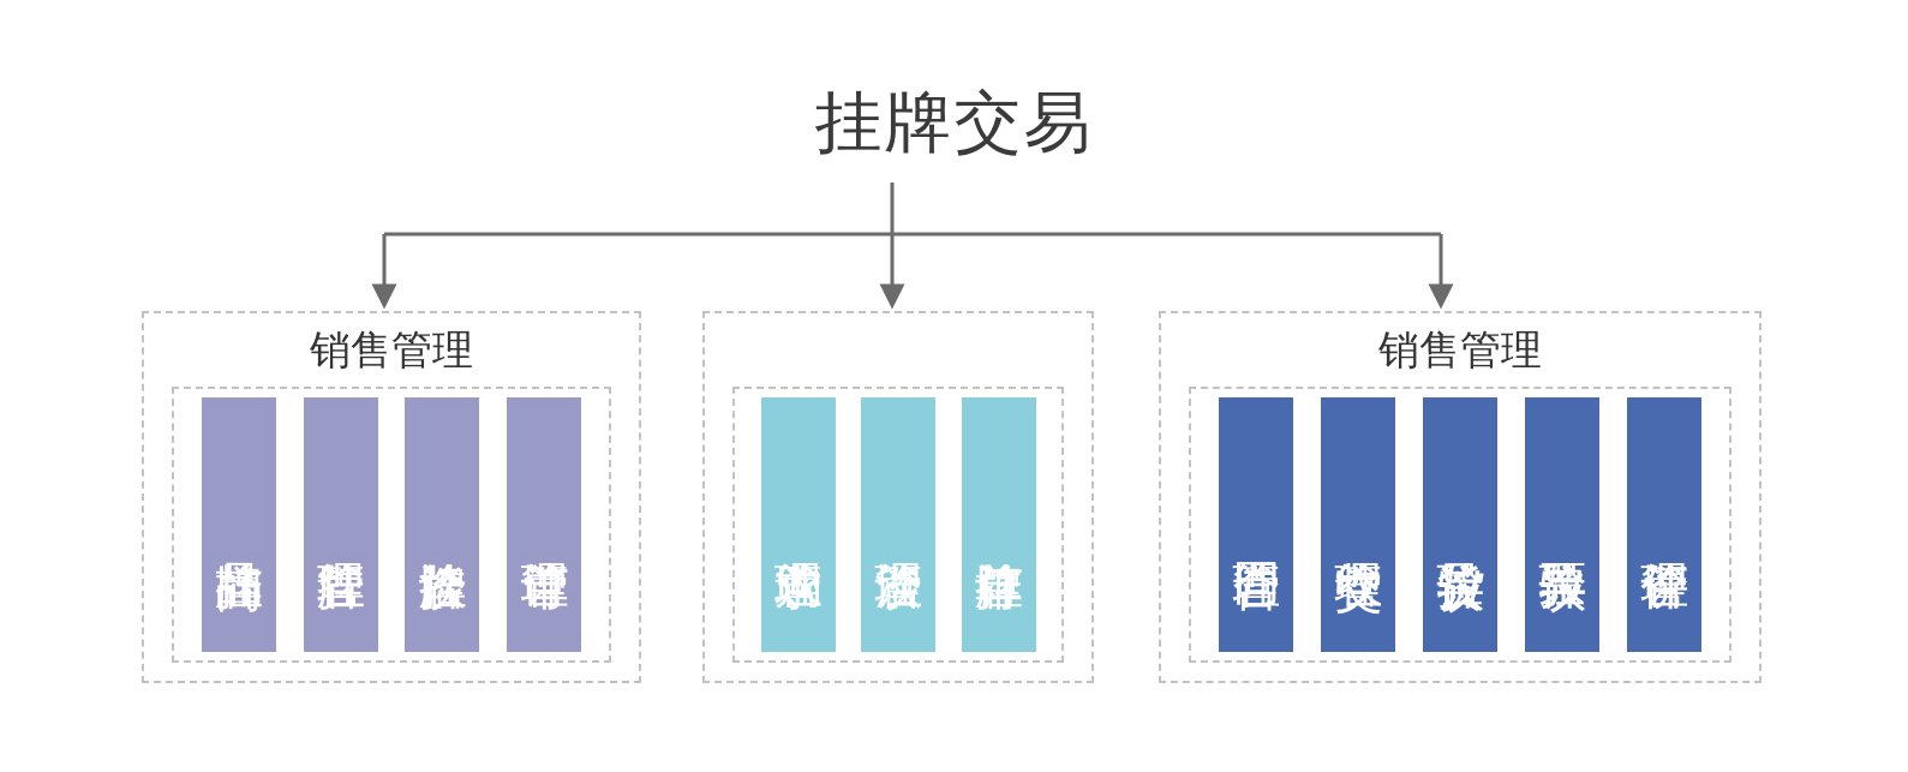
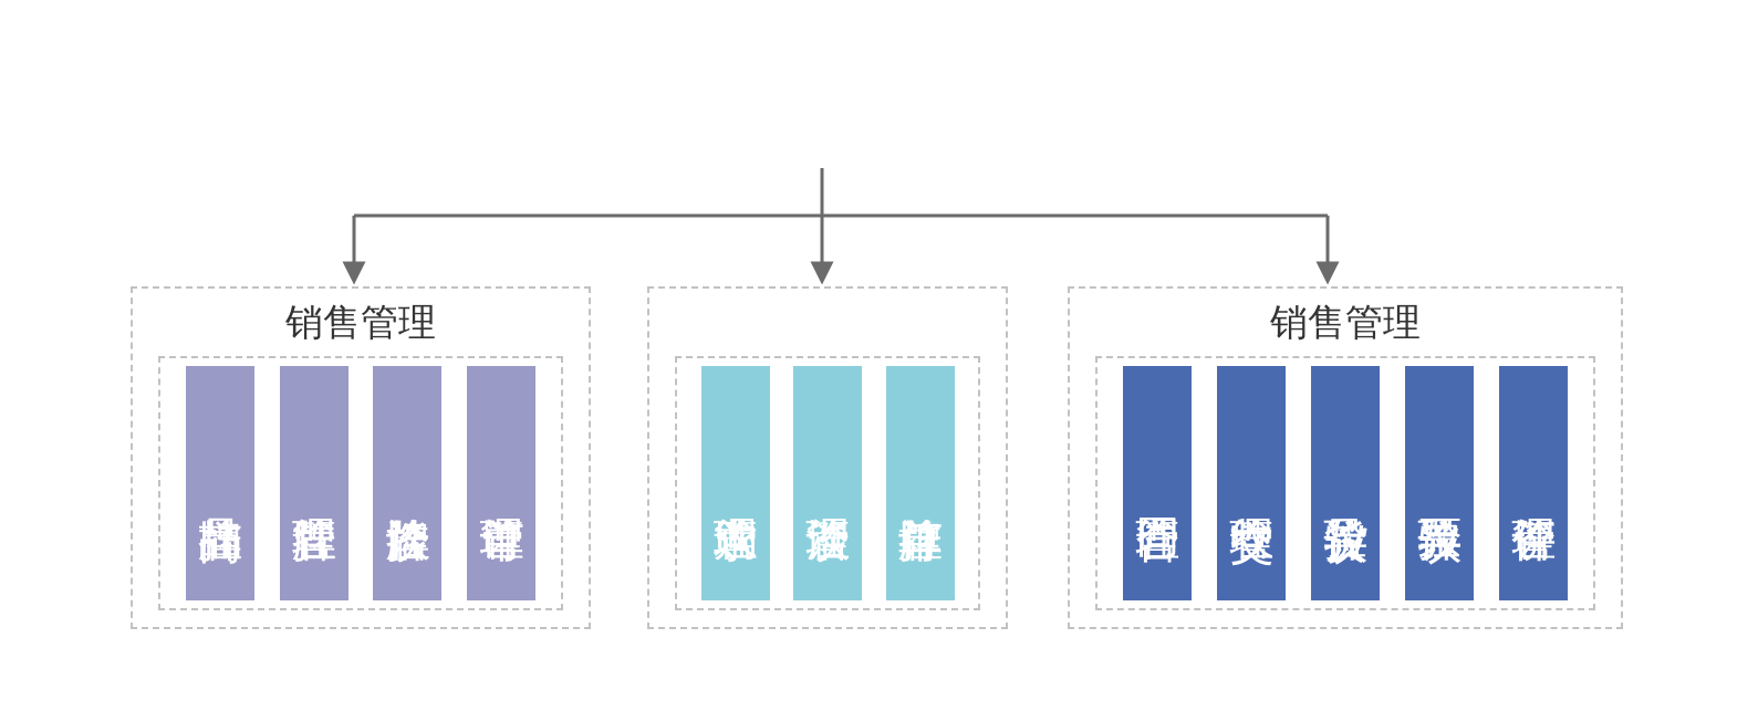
- 挂牌交易
  销售管理
  销售管理
